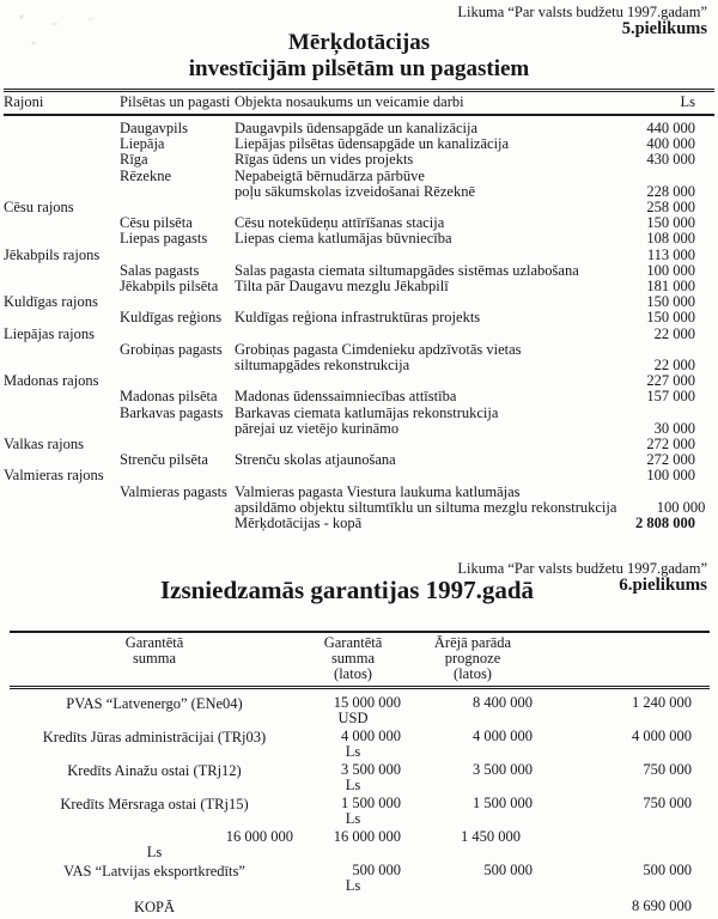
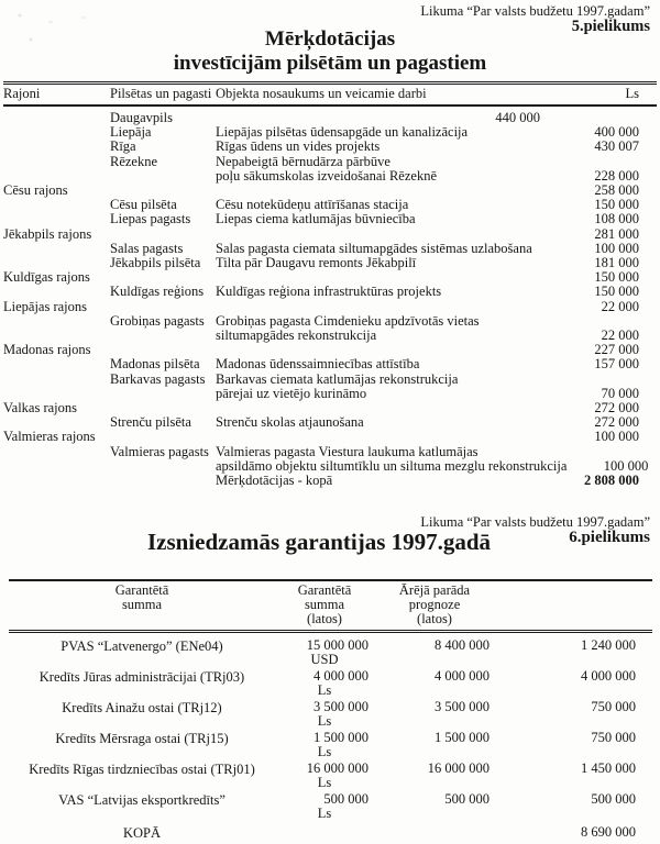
  Likuma “Par valsts budžetu 1997.gadam”
  5.pielikums
  Mērķdotācijas
  investīcijām pilsētām un pagastiem
  Rajoni
  Pilsētas un pagasti
  Objekta nosaukums un veicamie darbi
  Ls
  Daugavpils
- Daugavpils ūdensapgāde un kanalizācija
  440 000
  Liepāja
  Liepājas pilsētas ūdensapgāde un kanalizācija
  400 000
  Rīga
  Rīgas ūdens un vides projekts
- 430 000
+ 430 007
  Rēzekne
  Nepabeigtā bērnudārza pārbūve
  poļu sākumskolas izveidošanai Rēzeknē
  228 000
  Cēsu rajons
  258 000
  Cēsu pilsēta
  Cēsu notekūdeņu attīrīšanas stacija
  150 000
  Liepas pagasts
  Liepas ciema katlumājas būvniecība
  108 000
  Jēkabpils rajons
- 113 000
+ 281 000
  Salas pagasts
  Salas pagasta ciemata siltumapgādes sistēmas uzlabošana
  100 000
  Jēkabpils pilsēta
- Tilta pār Daugavu mezglu Jēkabpilī
+ Tilta pār Daugavu remonts Jēkabpilī
  181 000
  Kuldīgas rajons
  150 000
  Kuldīgas reģions
  Kuldīgas reģiona infrastruktūras projekts
  150 000
  Liepājas rajons
  22 000
  Grobiņas pagasts
  Grobiņas pagasta Cimdenieku apdzīvotās vietas
  siltumapgādes rekonstrukcija
  22 000
  Madonas rajons
  227 000
  Madonas pilsēta
  Madonas ūdenssaimniecības attīstība
  157 000
  Barkavas pagasts
  Barkavas ciemata katlumājas rekonstrukcija
  pārejai uz vietējo kurināmo
- 30 000
+ 70 000
  Valkas rajons
  272 000
  Strenču pilsēta
  Strenču skolas atjaunošana
  272 000
  Valmieras rajons
  100 000
  Valmieras pagasts
  Valmieras pagasta Viestura laukuma katlumājas
  apsildāmo objektu siltumtīklu un siltuma mezglu rekonstrukcija
  100 000
  Mērķdotācijas - kopā
  2 808 000
  Likuma “Par valsts budžetu 1997.gadam”
  6.pielikums
  Izsniedzamās garantijas 1997.gadā
  Garantētā
  summa
  Garantētā
  summa
  (latos)
  Ārējā parāda
  prognoze
  (latos)
  PVAS “Latvenergo” (ENe04)
  15 000 000
  USD
  8 400 000
  1 240 000
  Kredīts Jūras administrācijai (TRj03)
  4 000 000
  Ls
  4 000 000
  4 000 000
  Kredīts Ainažu ostai (TRj12)
  3 500 000
  Ls
  3 500 000
  750 000
  Kredīts Mērsraga ostai (TRj15)
  1 500 000
  Ls
  1 500 000
  750 000
+ Kredīts Rīgas tirdzniecības ostai (TRj01)
  16 000 000
  Ls
  16 000 000
  1 450 000
  VAS “Latvijas eksportkredīts”
  500 000
  Ls
  500 000
  500 000
  KOPĀ
  8 690 000
